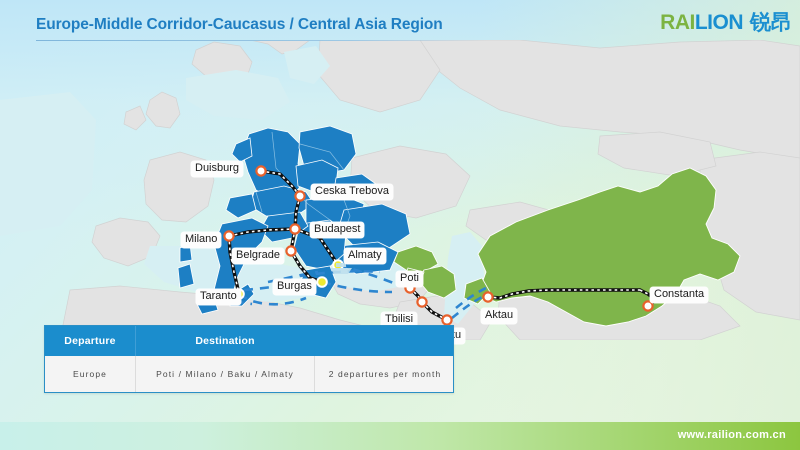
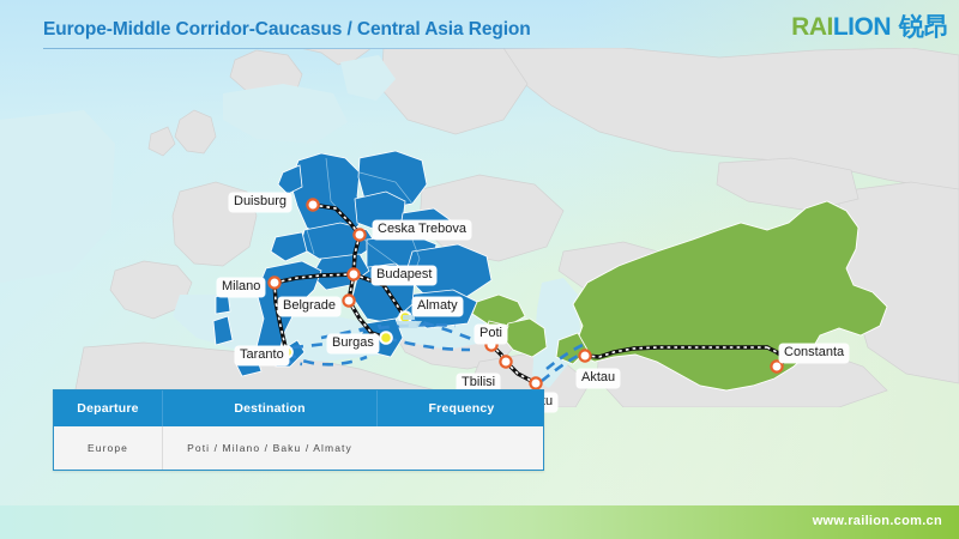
  Duisburg
  Ceska Trebova
  Budapest
  Milano
  Belgrade
  Almaty
  Burgas
  Taranto
  Poti
  Tbilisi
  Aktau
  Constanta
  Europe-Middle Corridor-Caucasus / Central Asia Region
  RAILION
  锐昂
  Departure
  Destination
+ Frequency
  Europe
  Poti / Milano / Baku / Almaty
- 2 departures per month
  www.railion.com.cn
